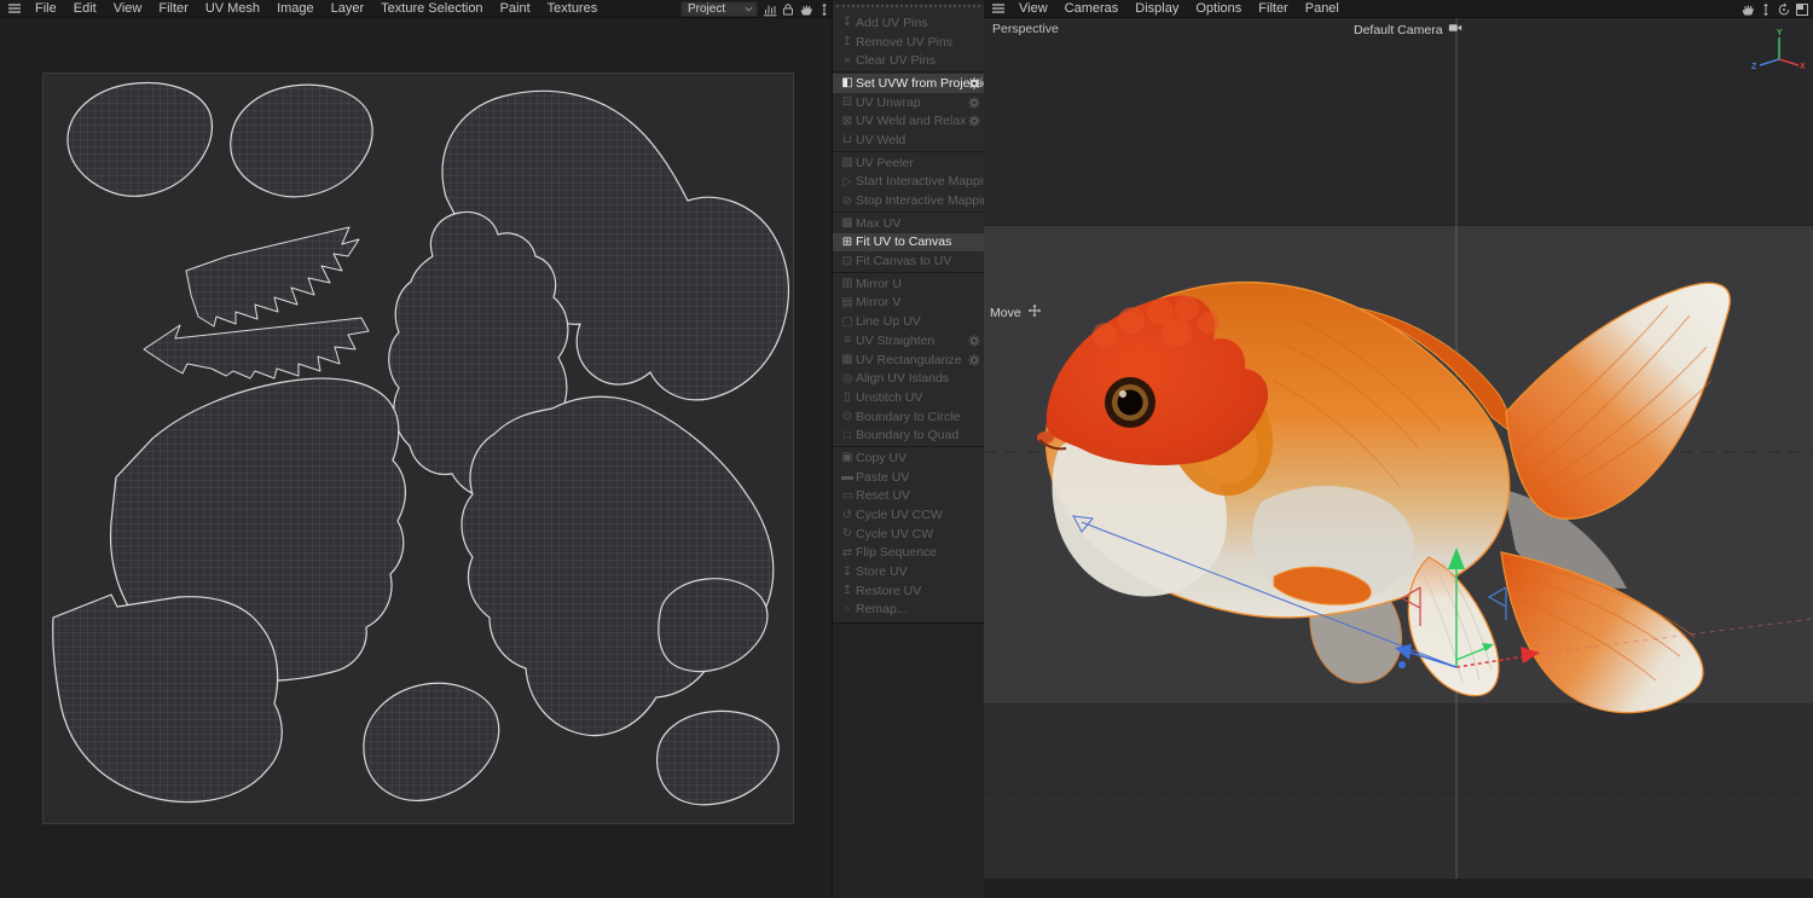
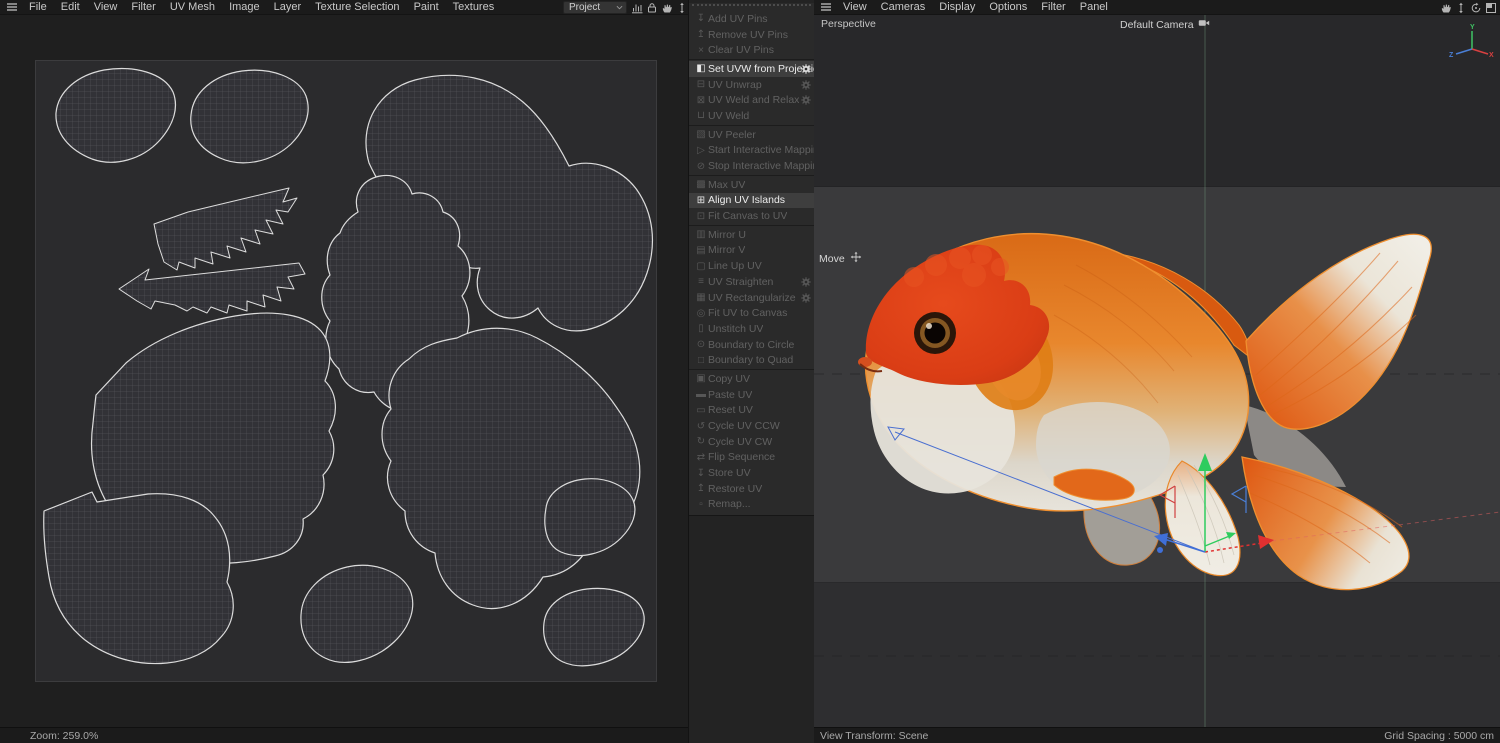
  File
  Edit
  View
  Filter
  UV Mesh
  Image
  Layer
  Texture Selection
  Paint
  Textures
  Project
  ↧
  Add UV Pins
  ↥
  Remove UV Pins
  ×
  Clear UV Pins
  ◧
  Set UVW from Projei
  ⊟
  UV Unwrap
  ⊠
  UV Weld and Relax
  ⊔
  UV Weld
  ▧
  UV Peeler
  ▷
  Start Interactive Mappi
  ⊘
  Stop Interactive Mappi
  ▩
  Max UV
  ⊞
- Fit UV to Canvas
+ Align UV Islands
  ⊡
  Fit Canvas to UV
  ▥
  Mirror U
  ▤
  Mirror V
  ▢
  Line Up UV
  ≡
  UV Straighten
  ▦
  UV Rectangularize
  ◎
- Align UV Islands
+ Fit UV to Canvas
  ▯
  Unstitch UV
  ⊙
  Boundary to Circle
  □
  Boundary to Quad
  ▣
  Copy UV
  ▬
  Paste UV
  ▭
  Reset UV
  ↺
  Cycle UV CCW
  ↻
  Cycle UV CW
  ⇄
  Flip Sequence
  ↧
  Store UV
  ↥
  Restore UV
  Remap...
  View
  Cameras
  Display
  Options
  Filter
  Panel
  Perspective
  Default Camera
  Move
+ Zoom: 259.0%
+ View Transform: Scene
+ Grid Spacing : 5000 cm
